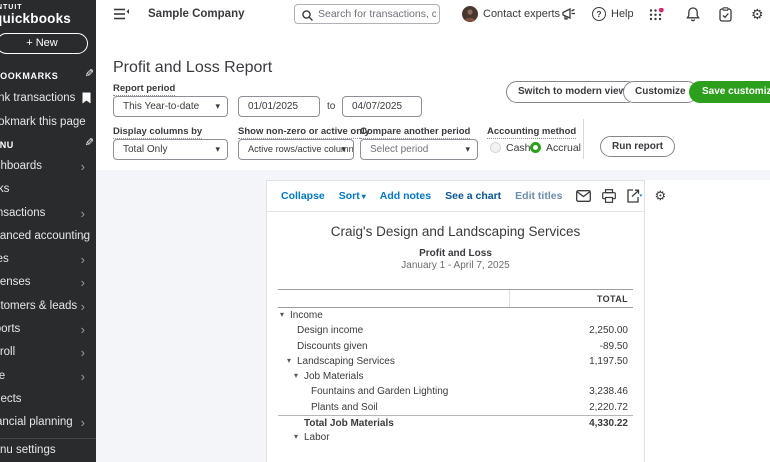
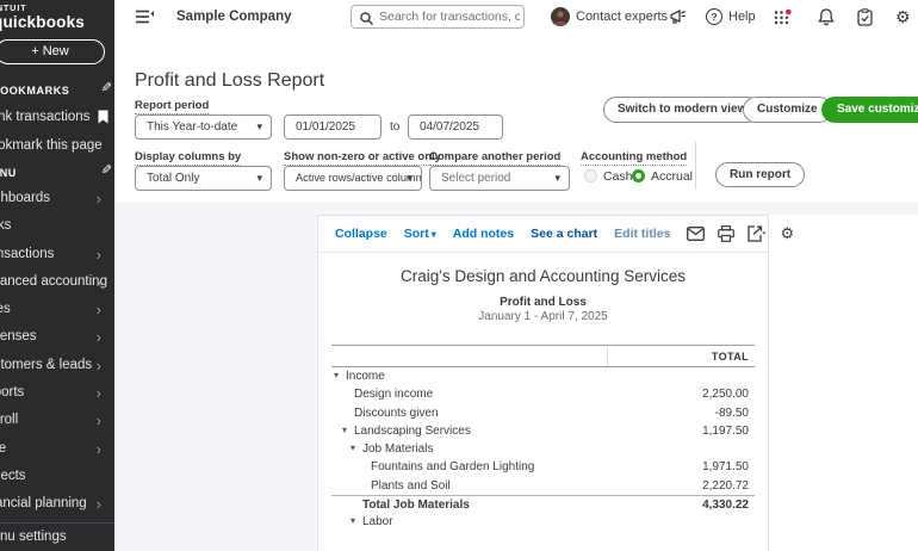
  uickbooks
  + New
  OOKMARKS
  nk transactions
  okmark this page
  hboards
  ›
  nsactions
  ›
  anced accounting
  ›
  ›
  ›
  tomers & leads
  ›
  ›
  ›
  ›
  ncial planning
  ›
  nu settings
  Sample Company
  Search for transactions, c
  Contact experts
  ?
  Help
  ⚙
  Profit and Loss Report
  Report period
  This Year-to-date
  ▾
  01/01/2025
  to
  04/07/2025
  Switch to modern vie
  Customize
  Save customiz
  Display columns by
  Show non-zero or active only
  Compare another period
  Accounting method
  Total Only
  ▾
  Active rows/active column
  ▾
  Select period
  ▾
  Cash
  Accrual
  Run report
  Collapse
  Sort ▾
  Add notes
  See a chart
  Edit titles
  ⚙
- Craig's Design and Landscaping Services
+ Craig's Design and Accounting Services
  Profit and Loss
  January 1 - April 7, 2025
  TOTAL
  ▾
  Income
  Design income
  2,250.00
  Discounts given
  -89.50
  ▾
  Landscaping Services
  1,197.50
  ▾
  Job Materials
  Fountains and Garden Lighting
- 3,238.46
+ 1,971.50
  Plants and Soil
  2,220.72
  Total Job Materials
  4,330.22
  ▾
  Labor
